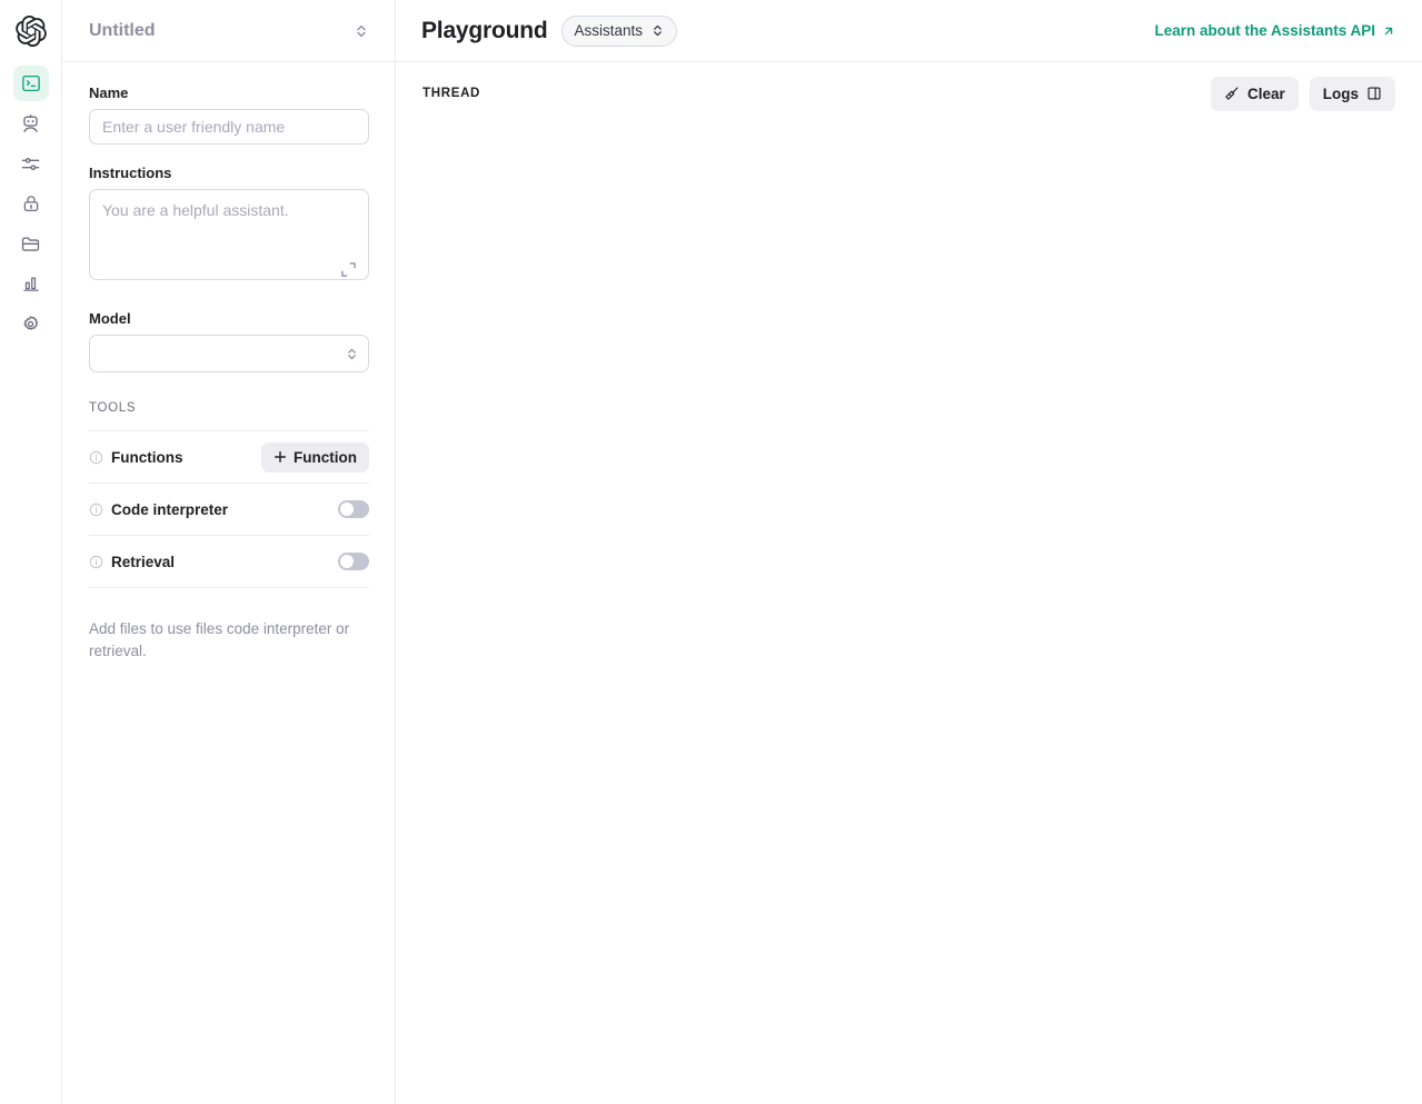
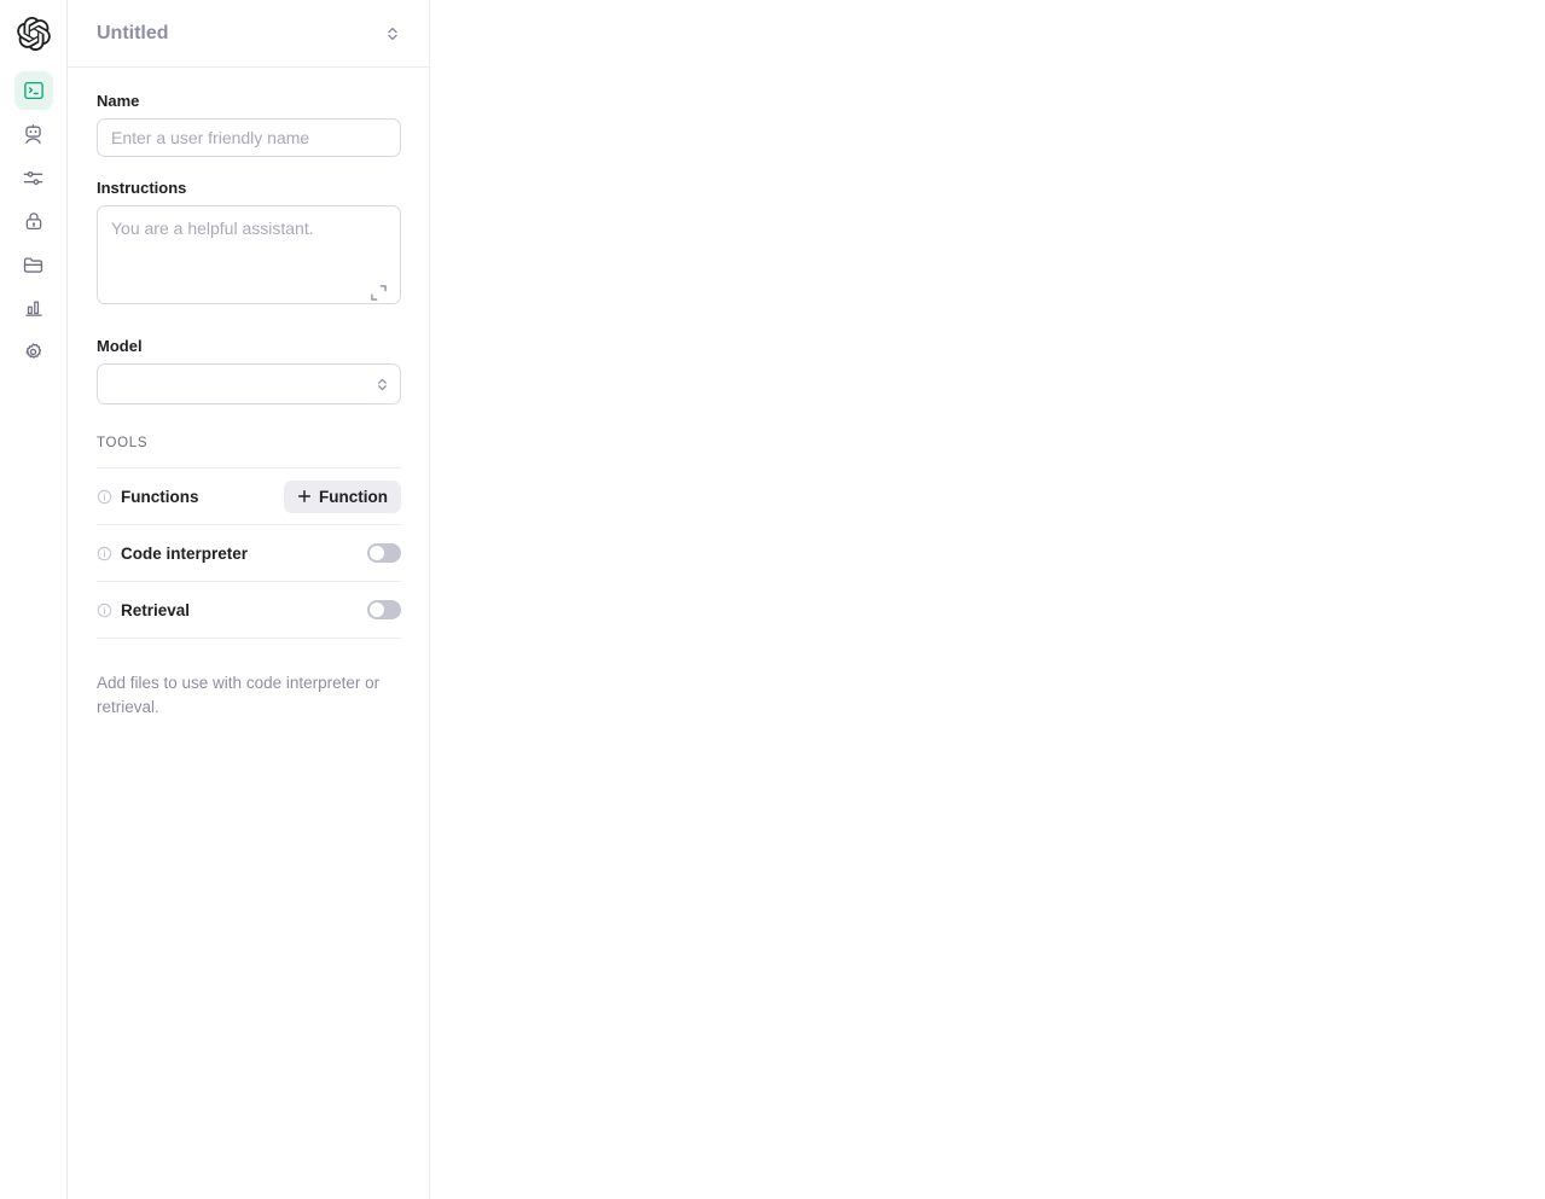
  Untitled
  Name
  Enter a user friendly name
  Instructions
  You are a helpful assistant.
  Model
  TOOLS
  Functions
  Function
  Code interpreter
  Retrieval
- Add files to use files code interpreter or retrieval.
+ Add files to use with code interpreter or retrieval.
- Playground
- Assistants
- Learn about the Assistants API
- THREAD
- Clear
- Logs
